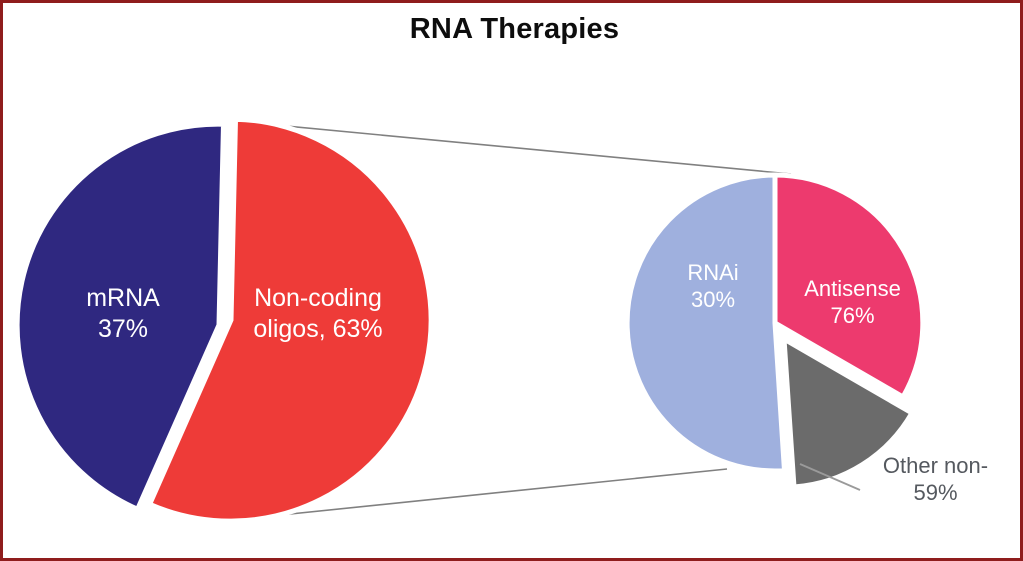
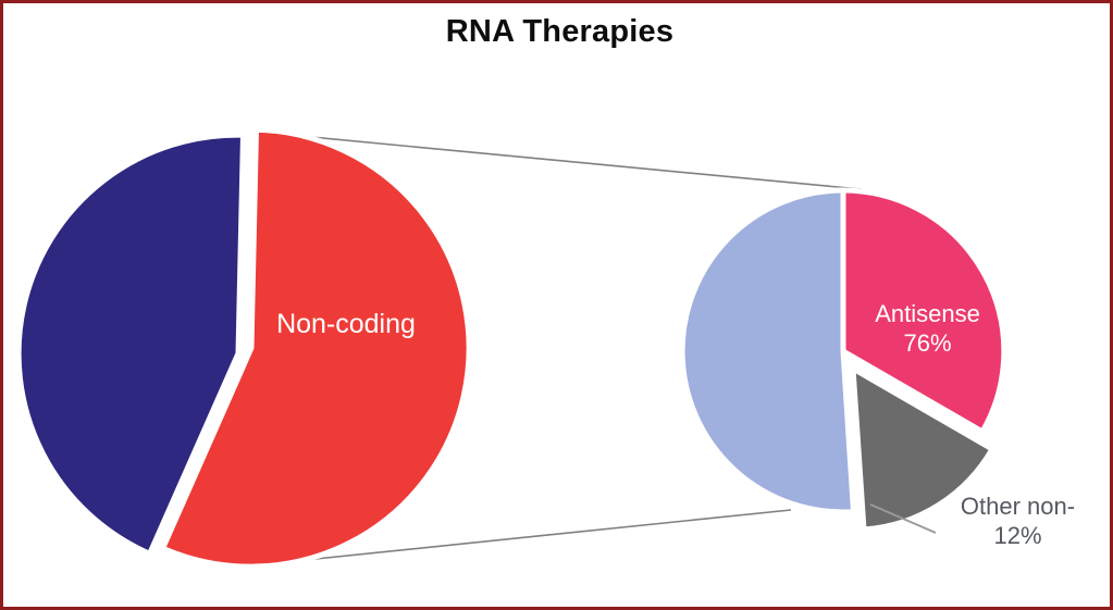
  RNA Therapies
- mRNA
- 37%
  Non-coding
- oligos, 63%
- RNAi
- 30%
  Antisense
  76%
  Other non-
- 59%
+ 12%
